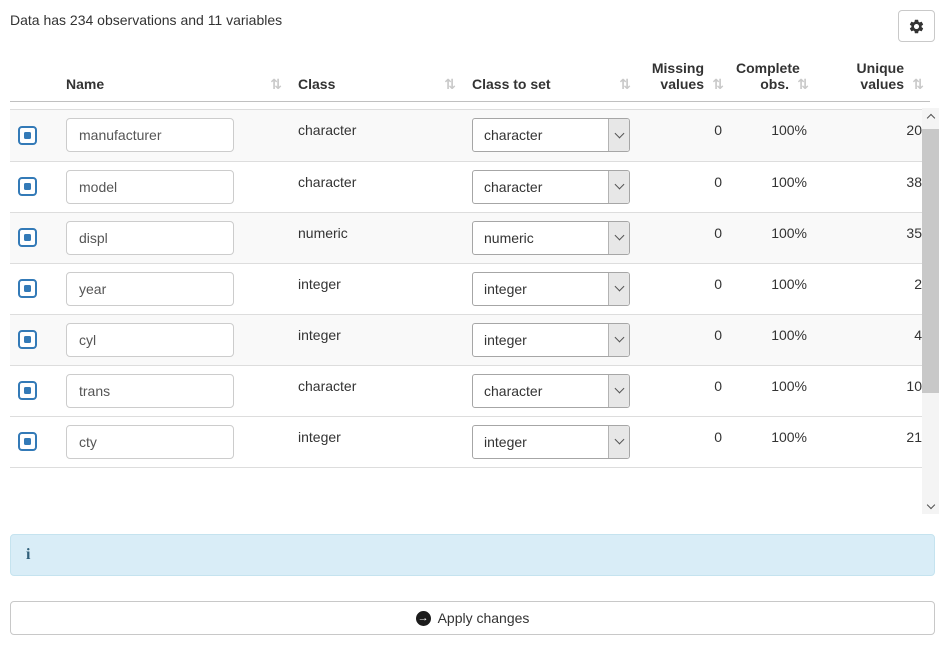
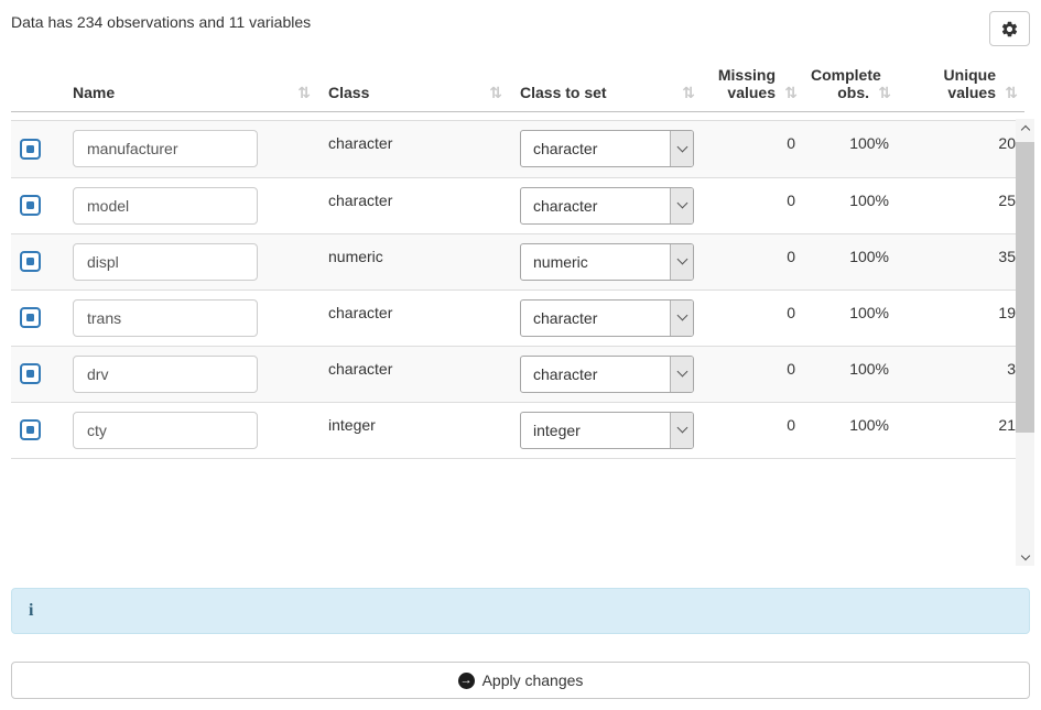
  Data has 234 observations and 11 variables
  	Name ⇅	Class ⇅	Class to set ⇅	Missing values ⇅	Complete obs. ⇅	Unique values ⇅
  	manufacturer	character	character	0	100%	20
- 	model	character	character	0	100%	38
+ 	model	character	character	0	100%	25
  	displ	numeric	numeric	0	100%	35
- 	year	integer	integer	0	100%	2
- 	cyl	integer	integer	0	100%	4
- 	trans	character	character	0	100%	10
+ 	trans	character	character	0	100%	19
+ 	drv	character	character	0	100%	3
  	cty	integer	integer	0	100%	21
  i
  →
  Apply changes
